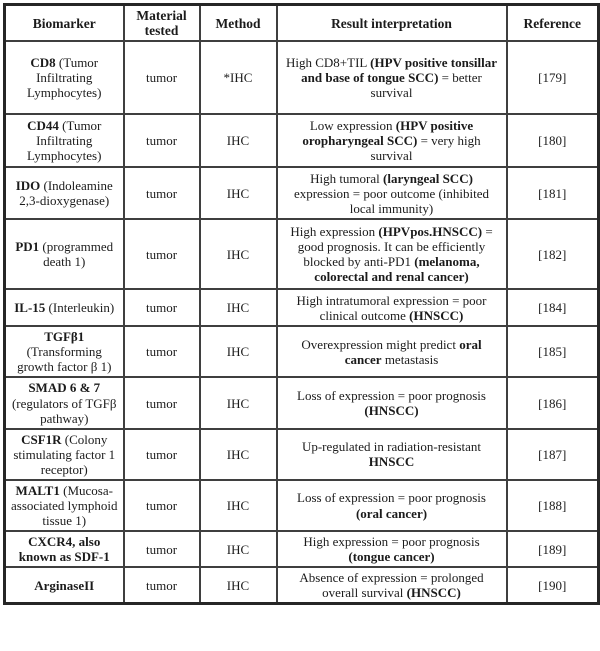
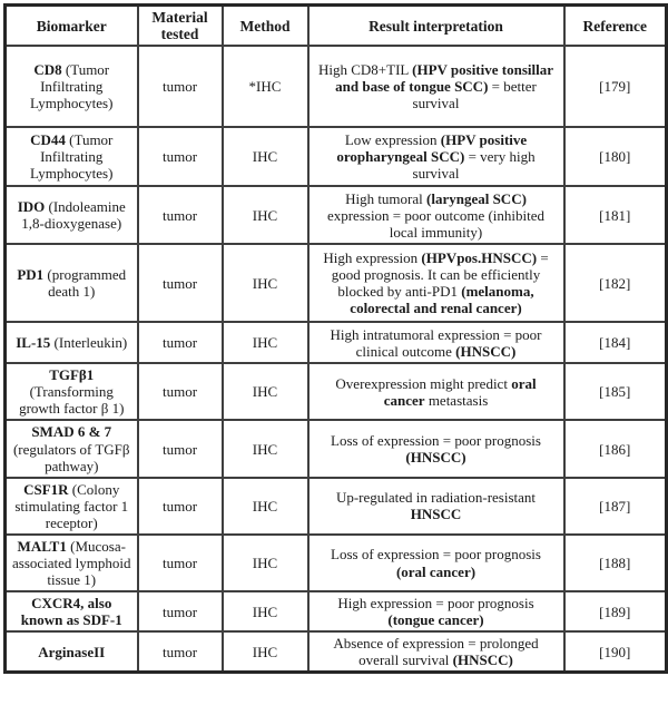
  Biomarker	Material tested	Method	Result interpretation	Reference
  CD8 (Tumor Infiltrating Lymphocytes)	tumor	*IHC	High CD8+TIL (HPV positive tonsillar and base of tongue SCC) = better survival	[179]
  CD44 (Tumor Infiltrating Lymphocytes)	tumor	IHC	Low expression (HPV positive oropharyngeal SCC) = very high survival	[180]
- IDO (Indoleamine 2,3-dioxygenase)	tumor	IHC	High tumoral (laryngeal SCC) expression = poor outcome (inhibited local immunity)	[181]
+ IDO (Indoleamine 1,8-dioxygenase)	tumor	IHC	High tumoral (laryngeal SCC) expression = poor outcome (inhibited local immunity)	[181]
  PD1 (programmed death 1)	tumor	IHC	High expression (HPVpos.HNSCC) = good prognosis. It can be efficiently blocked by anti-PD1 (melanoma, colorectal and renal cancer)	[182]
  IL-15 (Interleukin)	tumor	IHC	High intratumoral expression = poor clinical outcome (HNSCC)	[184]
  TGFβ1 (Transforming growth factor β 1)	tumor	IHC	Overexpression might predict oral cancer metastasis	[185]
  SMAD 6 & 7 (regulators of TGFβ pathway)	tumor	IHC	Loss of expression = poor prognosis (HNSCC)	[186]
  CSF1R (Colony stimulating factor 1 receptor)	tumor	IHC	Up-regulated in radiation-resistant HNSCC	[187]
  MALT1 (Mucosa-associated lymphoid tissue 1)	tumor	IHC	Loss of expression = poor prognosis (oral cancer)	[188]
  CXCR4, also known as SDF-1	tumor	IHC	High expression = poor prognosis (tongue cancer)	[189]
  ArginaseII	tumor	IHC	Absence of expression = prolonged overall survival (HNSCC)	[190]
